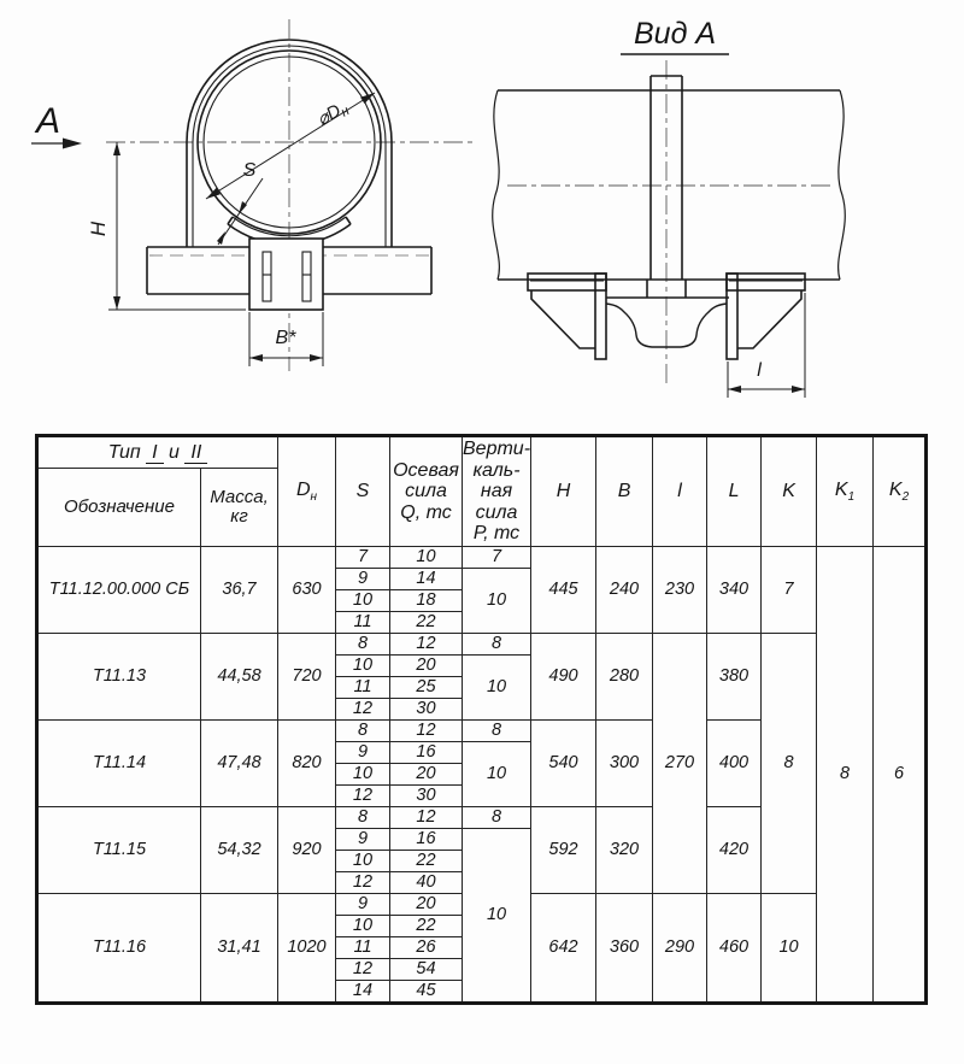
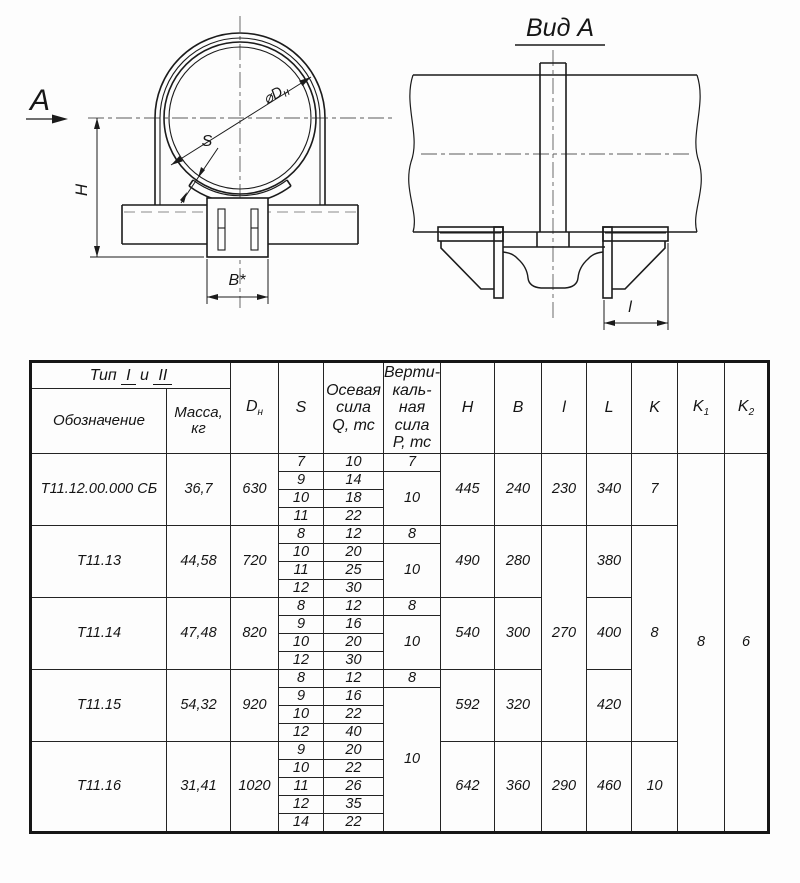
  В*
  S
  А
  Вид А
  l
  Тип I и II	Dн	S	Осевая сила Q, тс	Верти- каль- ная сила Р, тс	H	B	l	L	K	K1	K2
  Обозначение	Масса, кг
  Т11.12.00.000 СБ	36,7	630	7	10	7	445	240	230	340	7	8	6
  9	14	10
  10	18
  11	22
  Т11.13	44,58	720	8	12	8	490	280	270	380	8
  10	20	10
  11	25
  12	30
  Т11.14	47,48	820	8	12	8	540	300	400
  9	16	10
  10	20
  12	30
  Т11.15	54,32	920	8	12	8	592	320	420
  9	16	10
  10	22
  12	40
  Т11.16	31,41	1020	9	20	642	360	290	460	10
  10	22
  11	26
- 12	54
+ 12	35
- 14	45
+ 14	22
